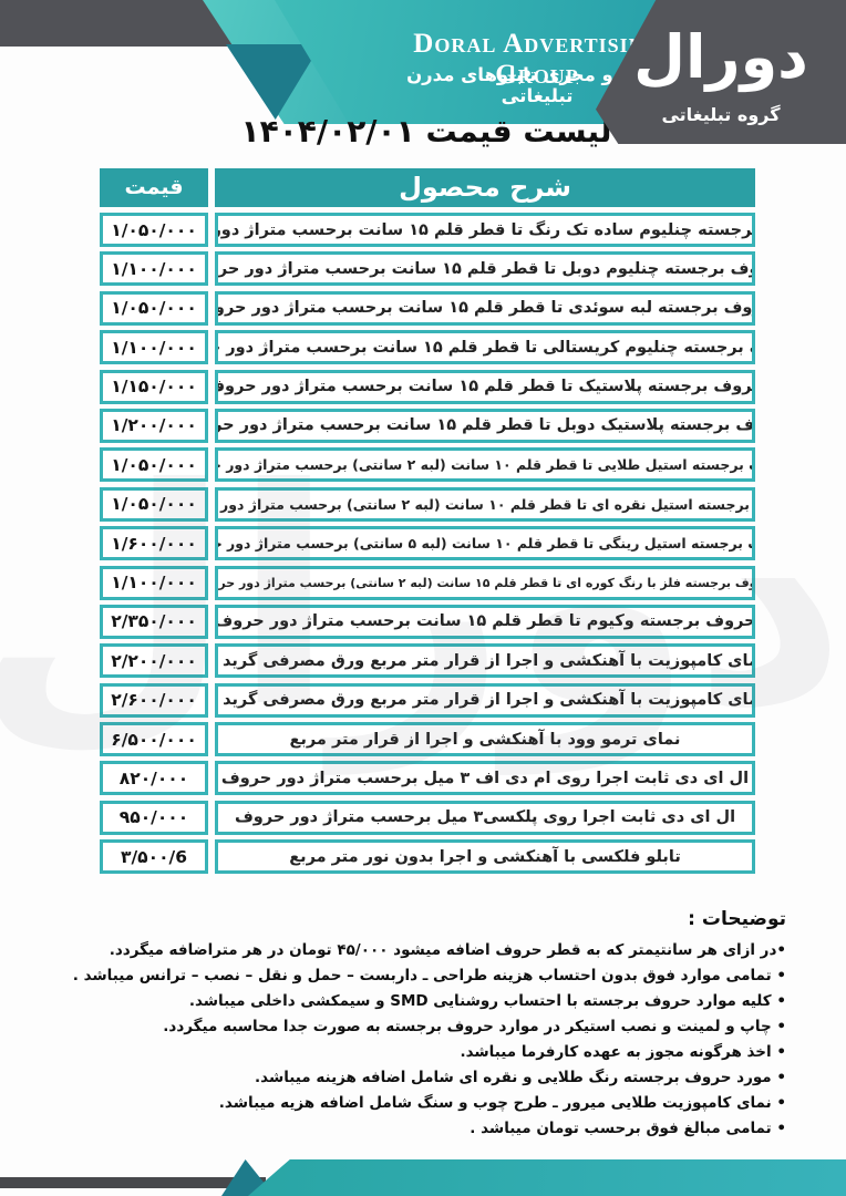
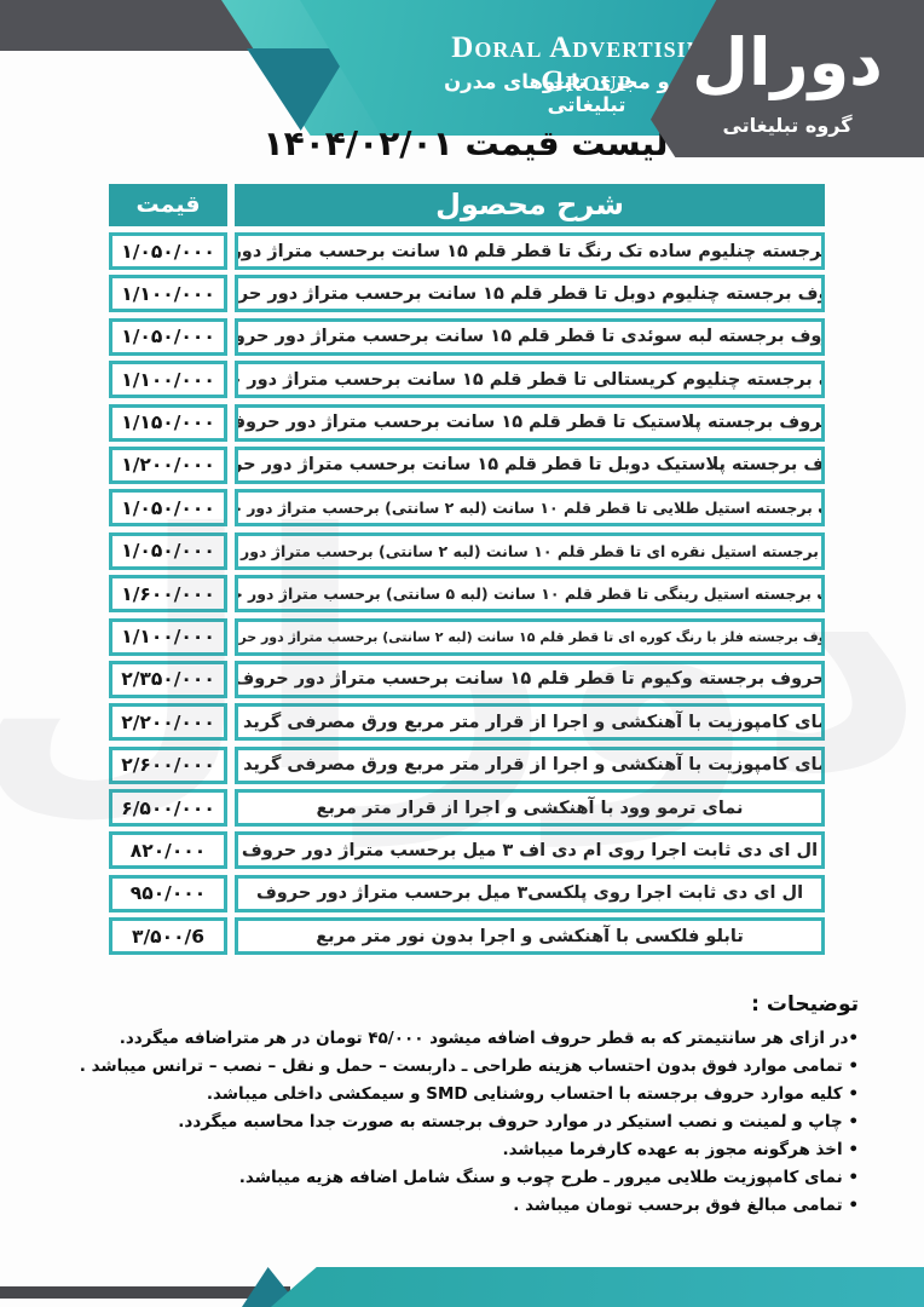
  Doral Advertisi Group
  و مجری تابلوهای مدرن تبلیغاتی
  دورال
  گروه تبلیغاتی
  لیست قیمت ۱۴۰۴/۰۲/۰۱
  شرح محصول
  قیمت
  برجسته چنلیوم ساده تک رنگ تا قطر قلم ۱۵ سانت برحسب متراژ دور
  ۱/۰۵۰/۰۰۰
  وف برجسته چنلیوم دوبل تا قطر قلم ۱۵ سانت برحسب متراژ دور حر
  ۱/۱۰۰/۰۰۰
  وف برجسته لبه سوئدی تا قطر قلم ۱۵ سانت برحسب متراژ دور حرو
  ۱/۰۵۰/۰۰۰
  برجسته چنلیوم کریستالی تا قطر قلم ۱۵ سانت برحسب متراژ دور ح
  ۱/۱۰۰/۰۰۰
  روف برجسته پلاستیک تا قطر قلم ۱۵ سانت برحسب متراژ دور حروف
  ۱/۱۵۰/۰۰۰
  ف برجسته پلاستیک دوبل تا قطر قلم ۱۵ سانت برحسب متراژ دور حر
  ۱/۲۰۰/۰۰۰
  برجسته استیل طلایی تا قطر قلم ۱۰ سانت (لبه ۲ سانتی) برحسب متراژ دور ح
  ۱/۰۵۰/۰۰۰
  برجسته استیل نقره ای تا قطر قلم ۱۰ سانت (لبه ۲ سانتی) برحسب متراژ دور
  ۱/۰۵۰/۰۰۰
  برجسته استیل رینگی تا قطر قلم ۱۰ سانت (لبه ۵ سانتی) برحسب متراژ دور ح
  ۱/۶۰۰/۰۰۰
  وف برجسته فلز با رنگ کوره ای تا قطر قلم ۱۵ سانت (لبه ۲ سانتی) برحسب متراژ دور حرو
  ۱/۱۰۰/۰۰۰
  حروف برجسته وکیوم تا قطر قلم ۱۵ سانت برحسب متراژ دور حروف
  ۲/۳۵۰/۰۰۰
  مای کامپوزیت با آهنکشی و اجرا از قرار متر مربع ورق مصرفی گرید
  ۲/۲۰۰/۰۰۰
  مای کامپوزیت با آهنکشی و اجرا از قرار متر مربع ورق مصرفی گرید
  ۲/۶۰۰/۰۰۰
  نمای ترمو وود با آهنکشی و اجرا از قرار متر مربع
  ۶/۵۰۰/۰۰۰
  ال ای دی ثابت اجرا روی ام دی اف ۳ میل برحسب متراژ دور حروف
  ۸۲۰/۰۰۰
  ال ای دی ثابت اجرا روی پلکسی۳ میل برحسب متراژ دور حروف
  ۹۵۰/۰۰۰
  تابلو فلکسی با آهنکشی و اجرا بدون نور متر مربع
  ۳/۵۰۰/6
  دورال
  توضیحات :
  •در ازای هر سانتیمتر که به قطر حروف اضافه میشود ۴۵/۰۰۰ تومان در هر متراضافه میگردد.
  • تمامی موارد فوق بدون احتساب هزینه طراحی ـ داربست – حمل و نقل – نصب – ترانس میباشد .
  • کلیه موارد حروف برجسته با احتساب روشنایی SMD و سیمکشی داخلی میباشد.
  • چاپ و لمینت و نصب استیکر در موارد حروف برجسته به صورت جدا محاسبه میگردد.
  • اخذ هرگونه مجوز به عهده کارفرما میباشد.
- • مورد حروف برجسته رنگ طلایی و نقره ای شامل اضافه هزینه میباشد.
  • نمای کامپوزیت طلایی میرور ـ طرح چوب و سنگ شامل اضافه هزیه میباشد.
  • تمامی مبالغ فوق برحسب تومان میباشد .
